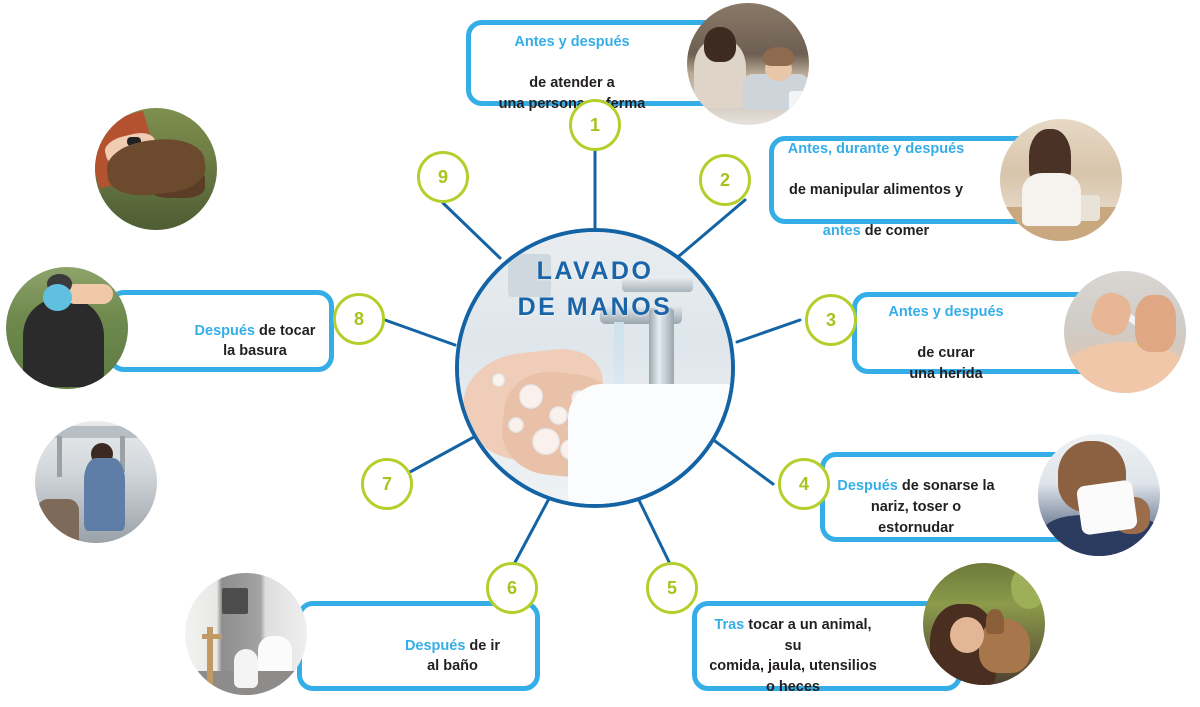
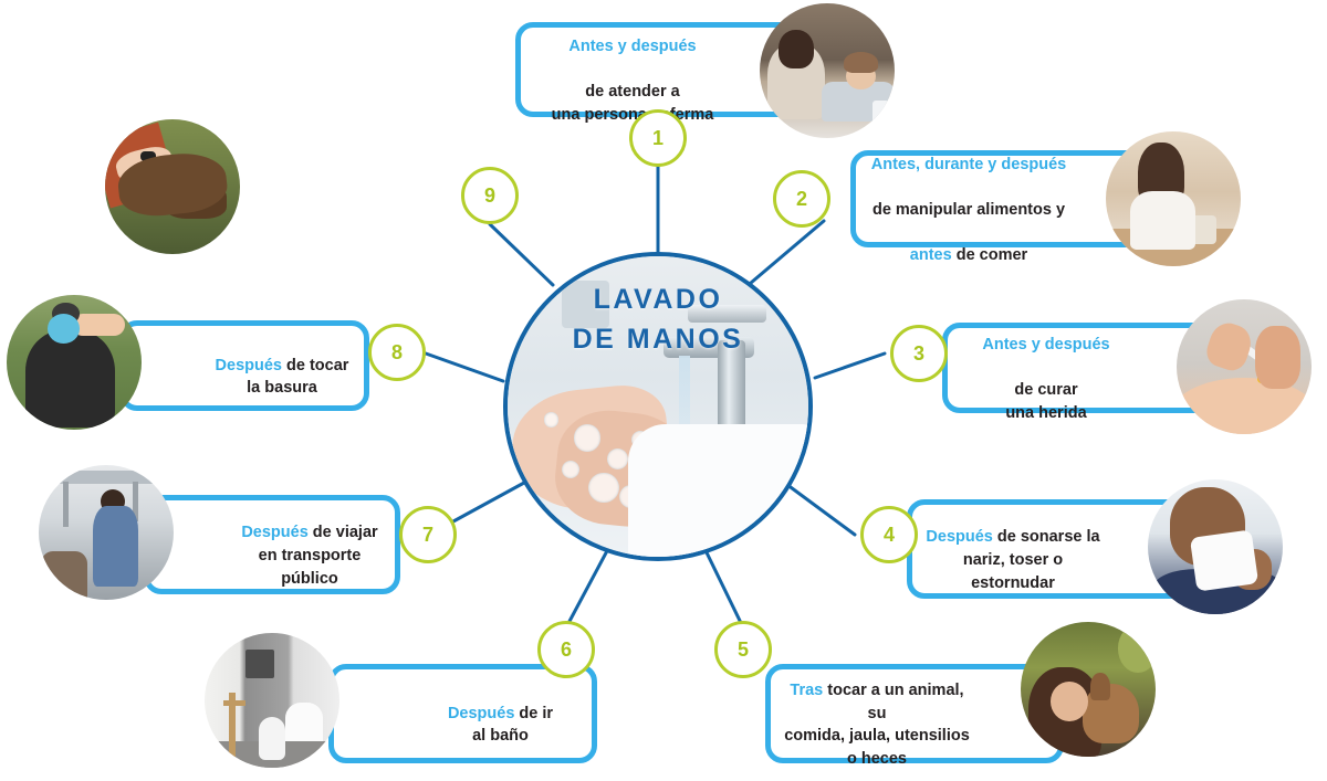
  LAVADO
  DE MANOS
  Antes y después
  de atender a
  una personerma
  1
  Antes, durante y después
  de manipular alimentos y
  antes de comer
  2
  Antes y después
  de curar
  una herida
  3
  Después de sonarse la
  nariz, toser o
  estornudar
  4
  Tras tocar a un animal, su
  comida, jaula, utensilios
  o heces
  5
  Después de ir
  al baño
  6
+ Después de viajar
+ en transporte
+ público
  7
  Después de tocar
  la basura
  8
  9
